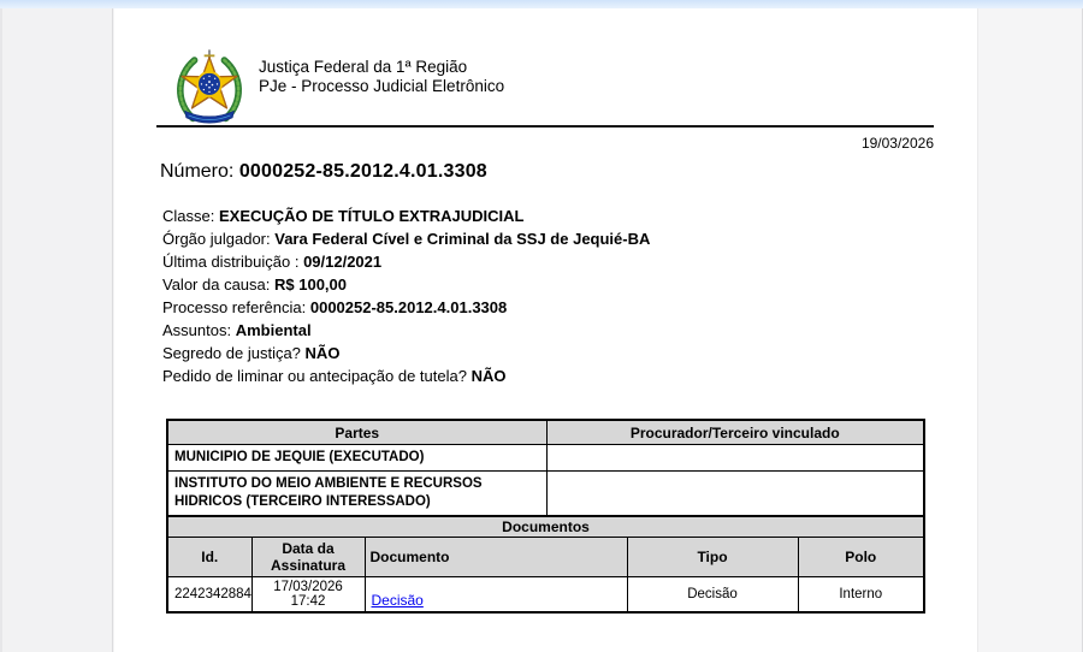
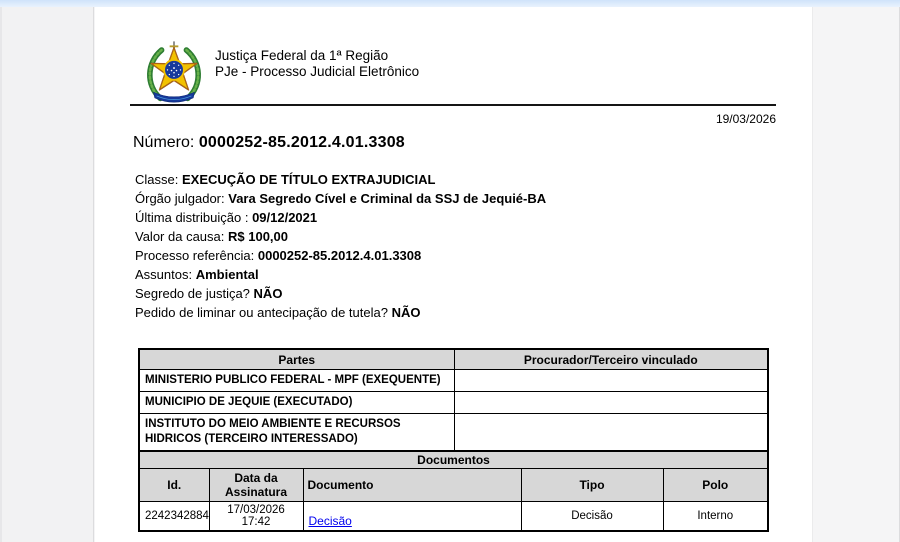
  Justiça Federal da 1ª Região
  PJe - Processo Judicial Eletrônico
  19/03/2026
  Número: 0000252-85.2012.4.01.3308
  Classe: EXECUÇÃO DE TÍTULO EXTRAJUDICIAL
- Órgão julgador: Vara Federal Cível e Criminal da SSJ de Jequié-BA
+ Órgão julgador: Vara Segredo Cível e Criminal da SSJ de Jequié-BA
  Última distribuição : 09/12/2021
  Valor da causa: R$ 100,00
  Processo referência: 0000252-85.2012.4.01.3308
  Assuntos: Ambiental
  Segredo de justiça? NÃO
  Pedido de liminar ou antecipação de tutela? NÃO
  Partes	Procurador/Terceiro vinculado
+ MINISTERIO PUBLICO FEDERAL - MPF (EXEQUENTE)
  MUNICIPIO DE JEQUIE (EXECUTADO)
  INSTITUTO DO MEIO AMBIENTE E RECURSOS HIDRICOS (TERCEIRO INTERESSADO)
  Documentos
  Id.	Data da Assinatura	Documento	Tipo	Polo
  2242342884	17/03/2026 17:42	Decisão	Decisão	Interno
